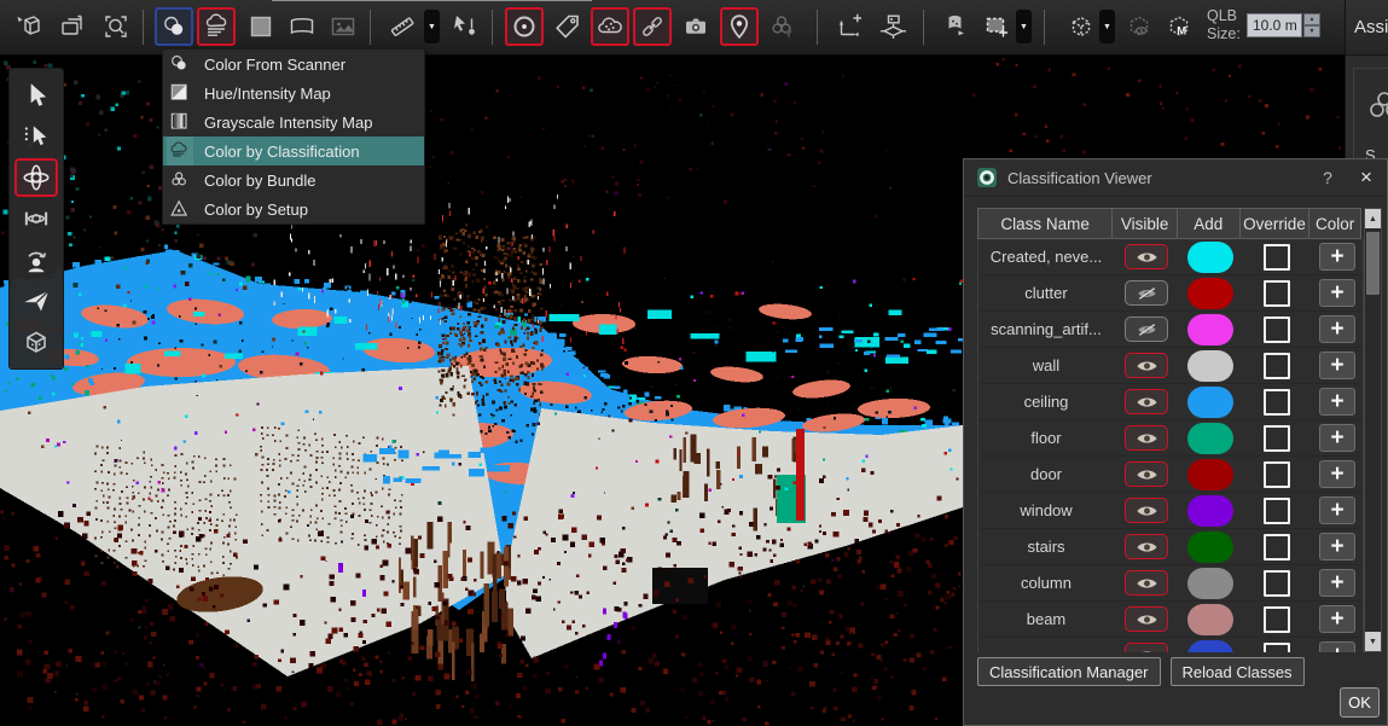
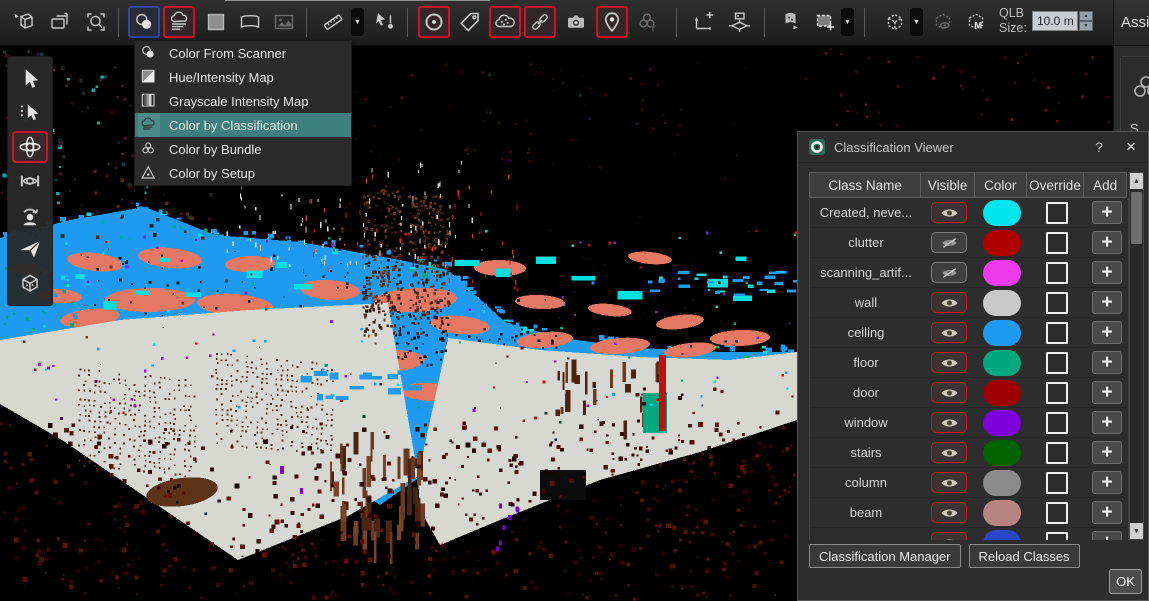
  M
  QLB
  Size:
  10.0 m
  Assi
  S
  Color From Scanner
  Hue/Intensity Map
  Grayscale Intensity Map
  Color by Classification
  Color by Bundle
  Color by Setup
  Classification Viewer
  ?
  ×
  Class Name
  Visible
- Add
+ Color
  Override
- Color
+ Add
  Created, neve...
  +
  clutter
  +
  scanning_artif...
  +
  wall
  +
  ceiling
  +
  floor
  +
  door
  +
  window
  +
  stairs
  +
  column
  +
  beam
  +
  Classification Manager
  Reload Classes
  OK
